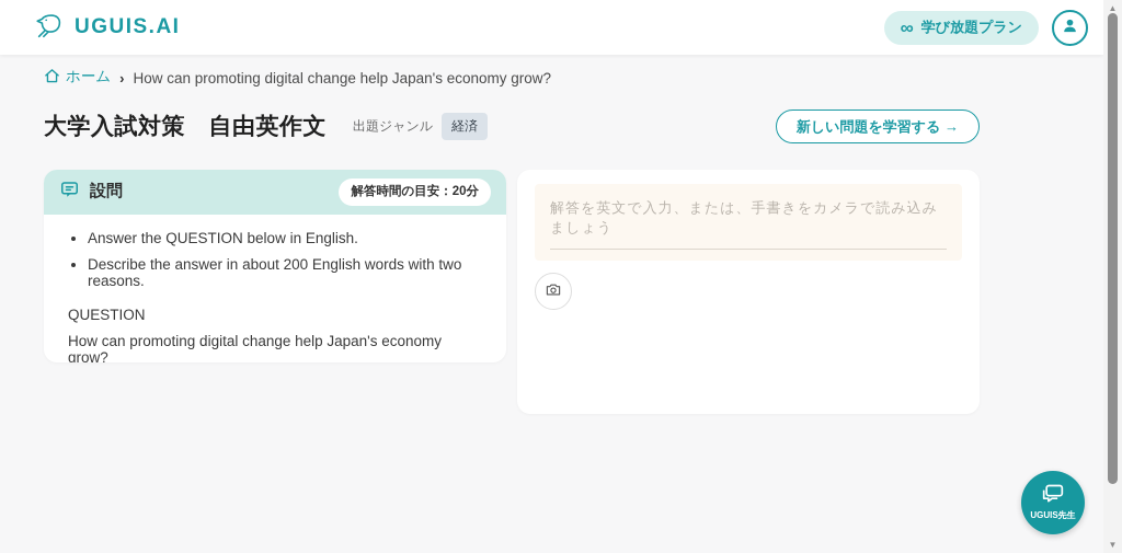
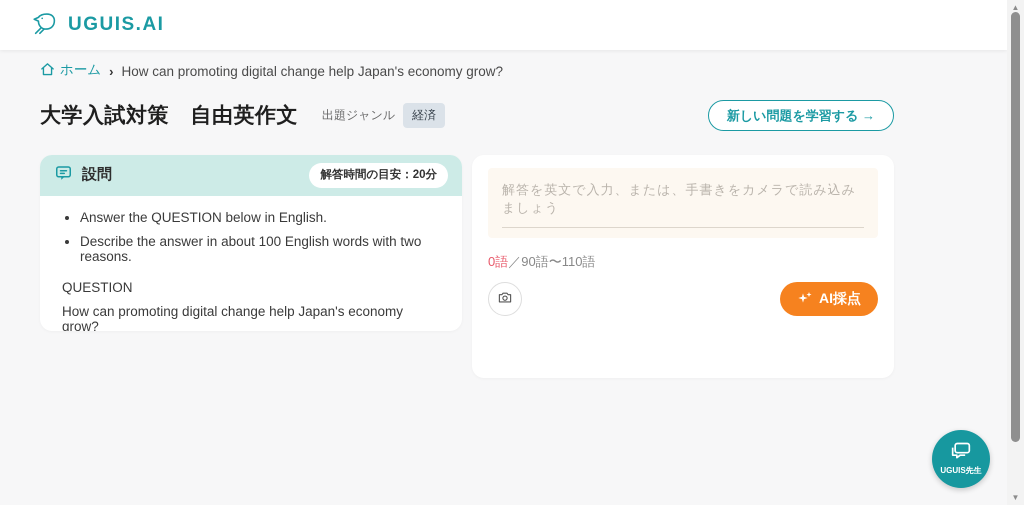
  UGUIS.AI
- ∞
- 学び放題プラン
  ▲
  ▼
  ホーム
  ›
  How can promoting digital change help Japan's economy grow?
  大学入試対策 自由英作文
  出題ジャンル
  経済
  新しい問題を学習する →
  設問
  解答時間の目安：20分
  Answer the QUESTION below in English.
- Describe the answer in about 200 English words with two reasons.
+ Describe the answer in about 100 English words with two reasons.
  QUESTION
  How can promoting digital change help Japan's economy grow?
  解答を英文で入力、または、手書きをカメラで読み込みましょう
+ 0語／90語〜110語
+ AI採点
  UGUIS先生
